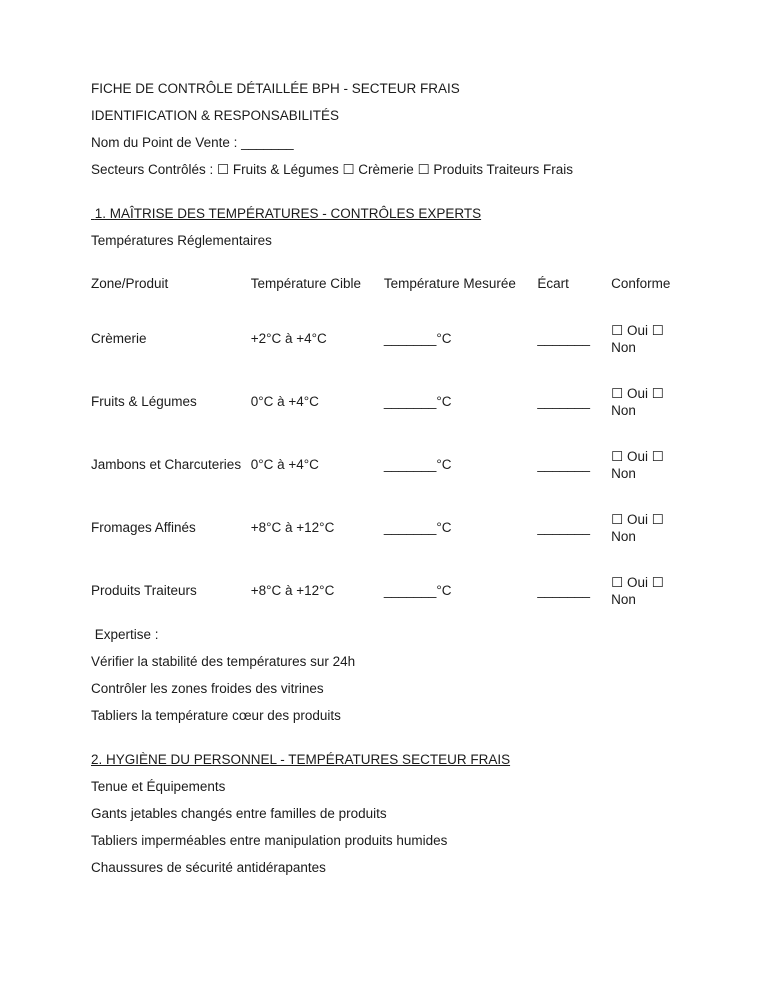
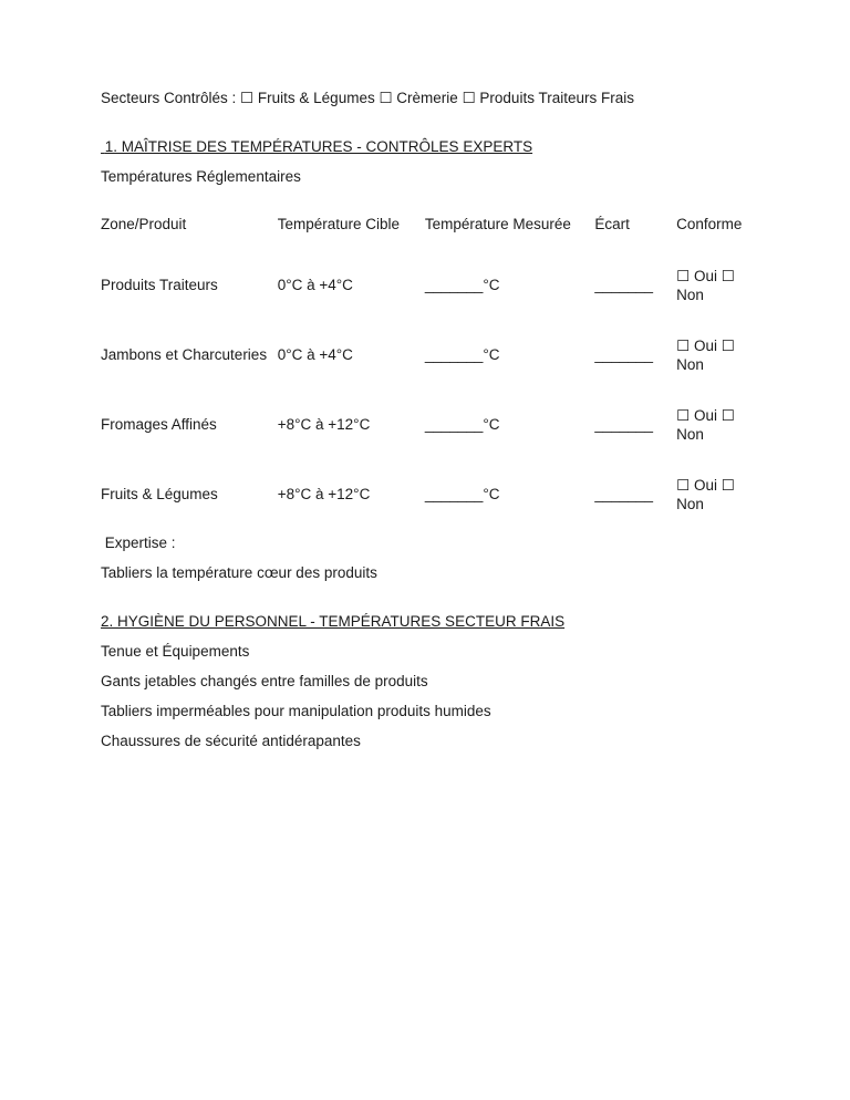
- FICHE DE CONTRÔLE DÉTAILLÉE BPH - SECTEUR FRAIS
- IDENTIFICATION & RESPONSABILITÉS
- Nom du Point de Vente : _______
  Secteurs Contrôlés : ☐ Fruits & Légumes ☐ Crèmerie ☐ Produits Traiteurs Frais
  1. MAÎTRISE DES TEMPÉRATURES - CONTRÔLES EXPERTS
  Températures Réglementaires
  Zone/Produit	Température Cible	Température Mesurée	Écart	Conforme
- Crèmerie	+2°C à +4°C	_______°C	_______	☐ Oui ☐ Non
- Fruits & Légumes	0°C à +4°C	_______°C	_______	☐ Oui ☐ Non
+ Produits Traiteurs	0°C à +4°C	_______°C	_______	☐ Oui ☐ Non
  Jambons et Charcuteries	0°C à +4°C	_______°C	_______	☐ Oui ☐ Non
  Fromages Affinés	+8°C à +12°C	_______°C	_______	☐ Oui ☐ Non
- Produits Traiteurs	+8°C à +12°C	_______°C	_______	☐ Oui ☐ Non
+ Fruits & Légumes	+8°C à +12°C	_______°C	_______	☐ Oui ☐ Non
  Expertise :
- Vérifier la stabilité des températures sur 24h
- Contrôler les zones froides des vitrines
  Tabliers la température cœur des produits
  2. HYGIÈNE DU PERSONNEL - TEMPÉRATURES SECTEUR FRAIS
  Tenue et Équipements
  Gants jetables changés entre familles de produits
- Tabliers imperméables entre manipulation produits humides
+ Tabliers imperméables pour manipulation produits humides
  Chaussures de sécurité antidérapantes
